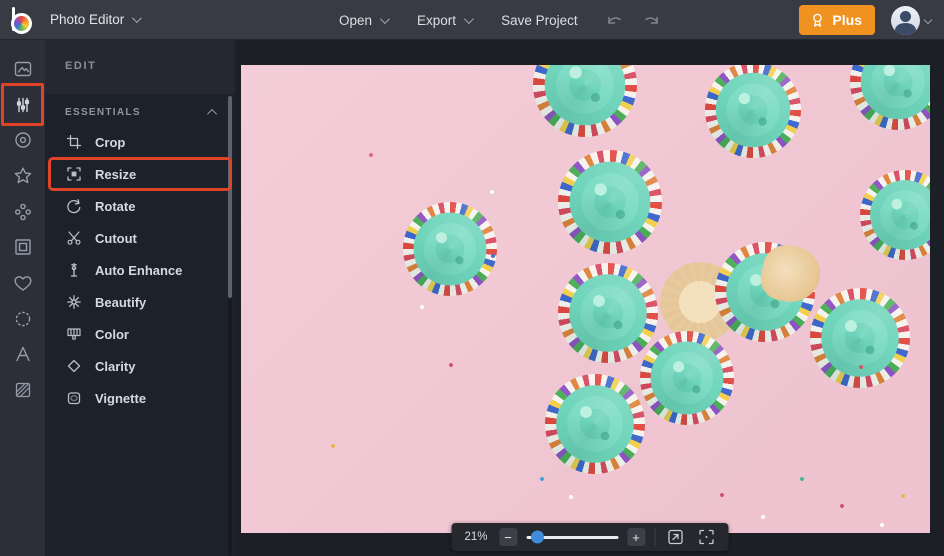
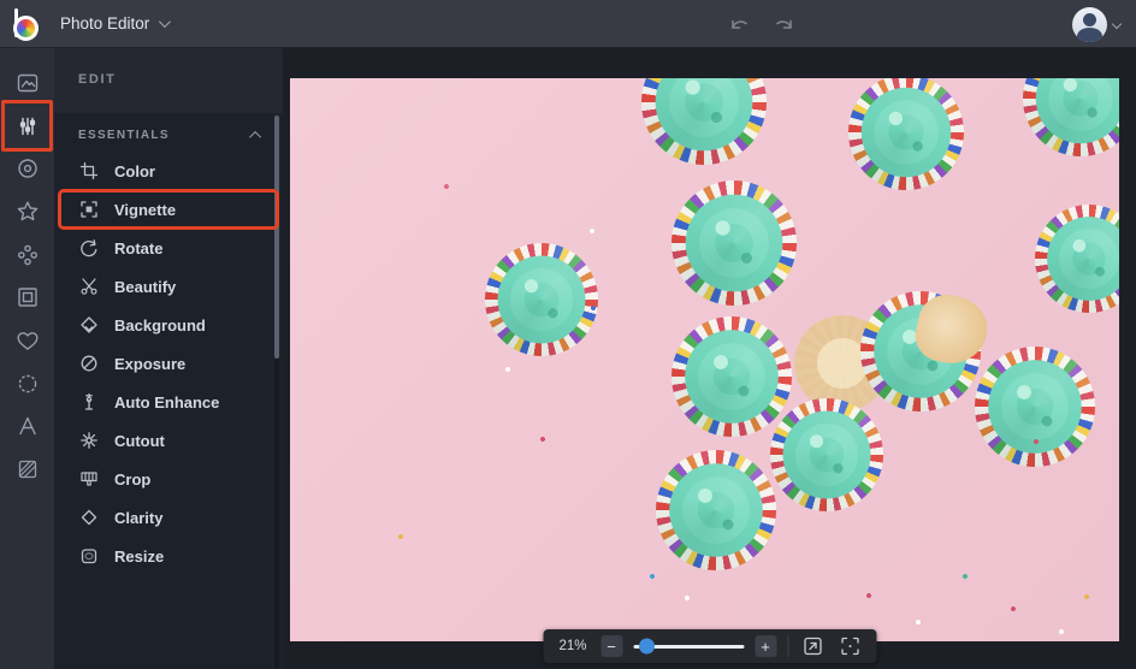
  Photo Editor
- Open
- Export
- Save Project
- Plus
  EDIT
  ESSENTIALS
- Crop
+ Color
- Resize
+ Vignette
  Rotate
- Cutout
+ Beautify
+ Background
+ Exposure
  Auto Enhance
- Beautify
+ Cutout
- Color
+ Crop
  Clarity
- Vignette
+ Resize
  21%
  −
  +
